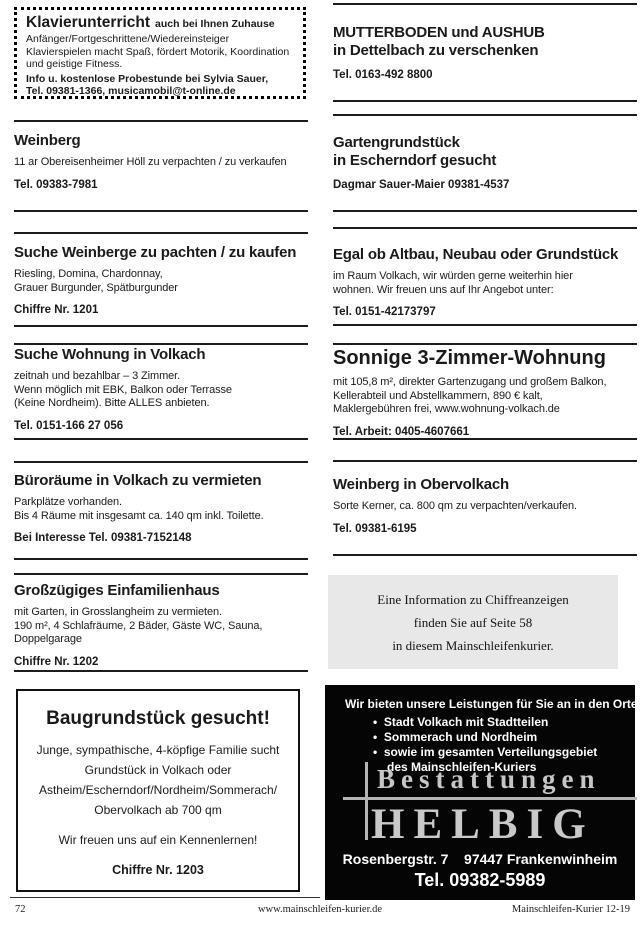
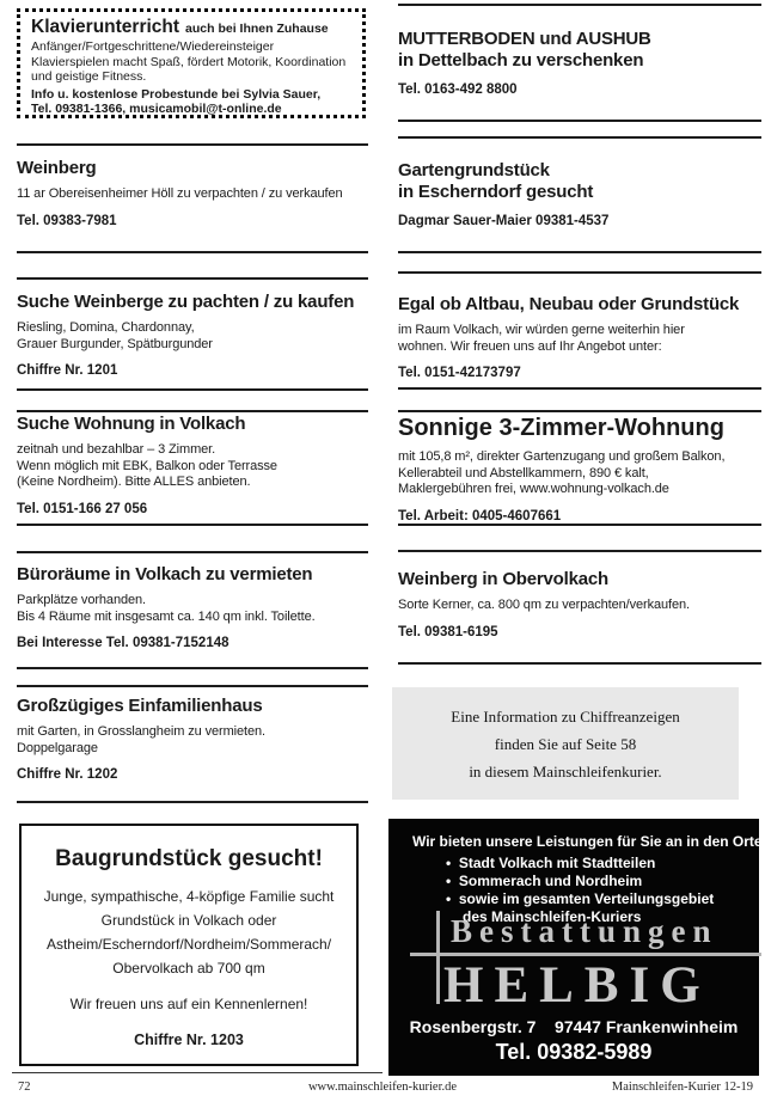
  Klavierunterricht auch bei Ihnen Zuhause
  Anfänger/Fortgeschrittene/Wiedereinsteiger
  Klavierspielen macht Spaß, fördert Motorik, Koordination
  und geistige Fitness.
  Info u. kostenlose Probestunde bei Sylvia Sauer,
  Tel. 09381-1366, musicamobil@t-online.de
  Weinberg
  11 ar Obereisenheimer Höll zu verpachten / zu verkaufen
  Tel. 09383-7981
  Suche Weinberge zu pachten / zu kaufen
  Riesling, Domina, Chardonnay,
  Grauer Burgunder, Spätburgunder
  Chiffre Nr. 1201
  Suche Wohnung in Volkach
  zeitnah und bezahlbar – 3 Zimmer.
  Wenn möglich mit EBK, Balkon oder Terrasse
  (Keine Nordheim). Bitte ALLES anbieten.
  Tel. 0151-166 27 056
  Büroräume in Volkach zu vermieten
  Parkplätze vorhanden.
  Bis 4 Räume mit insgesamt ca. 140 qm inkl. Toilette.
  Bei Interesse Tel. 09381-7152148
  Großzügiges Einfamilienhaus
  mit Garten, in Grosslangheim zu vermieten.
- 190 m², 4 Schlafräume, 2 Bäder, Gäste WC, Sauna,
  Doppelgarage
  Chiffre Nr. 1202
  Baugrundstück gesucht!
  Junge, sympathische, 4-köpfige Familie sucht
  Grundstück in Volkach oder
  Astheim/Escherndorf/Nordheim/Sommerach/
  Obervolkach ab 700 qm
  Wir freuen uns auf ein Kennenlernen!
  Chiffre Nr. 1203
  MUTTERBODEN und AUSHUB
  in Dettelbach zu verschenken
  Tel. 0163-492 8800
  Gartengrundstück
  in Escherndorf gesucht
  Dagmar Sauer-Maier 09381-4537
  Egal ob Altbau, Neubau oder Grundstück
  im Raum Volkach, wir würden gerne weiterhin hier
  wohnen. Wir freuen uns auf Ihr Angebot unter:
  Tel. 0151-42173797
  Sonnige 3-Zimmer-Wohnung
  mit 105,8 m², direkter Gartenzugang und großem Balkon,
  Kellerabteil und Abstellkammern, 890 € kalt,
  Maklergebühren frei, www.wohnung-volkach.de
  Tel. Arbeit: 0405-4607661
  Weinberg in Obervolkach
  Sorte Kerner, ca. 800 qm zu verpachten/verkaufen.
  Tel. 09381-6195
  Eine Information zu Chiffreanzeigen
  finden Sie auf Seite 58
  in diesem Mainschleifenkurier.
  Wir bieten unsere Leistungen für Sie an in den Orte
  • Stadt Volkach mit Stadtteilen
  • Sommerach und Nordheim
  • sowie im gesamten Verteilungsgebiet
  des Mainschleifen-Kuriers
  Bestattungen
  HELBIG
  Rosenbergstr. 7 97447 Frankenwinheim
  Tel. 09382-5989
  www.mainschleifen-kurier.de
  72
  Mainschleifen-Kurier 12-19
